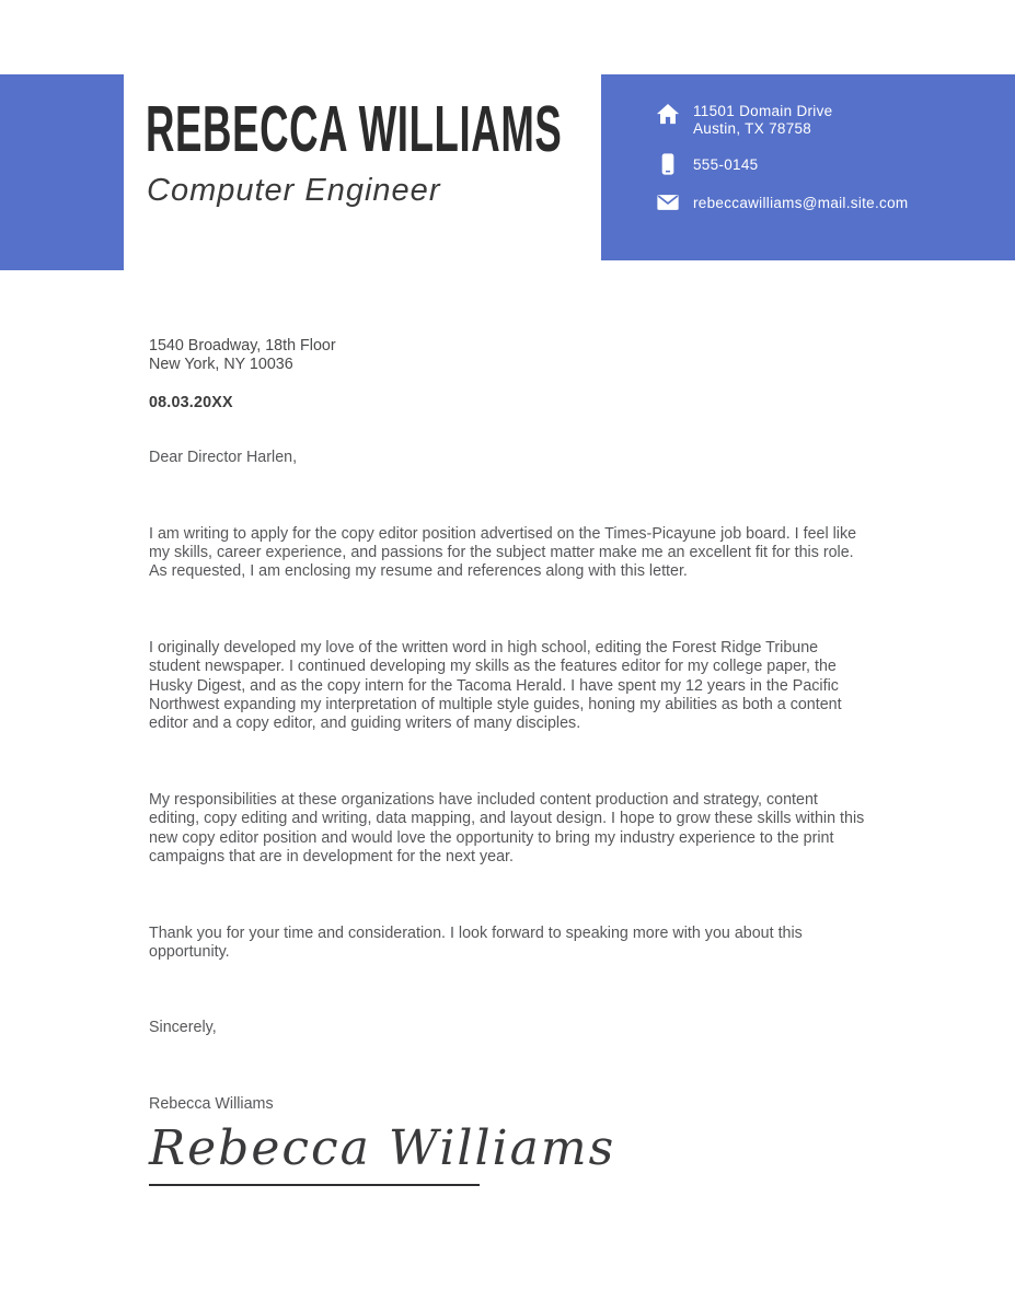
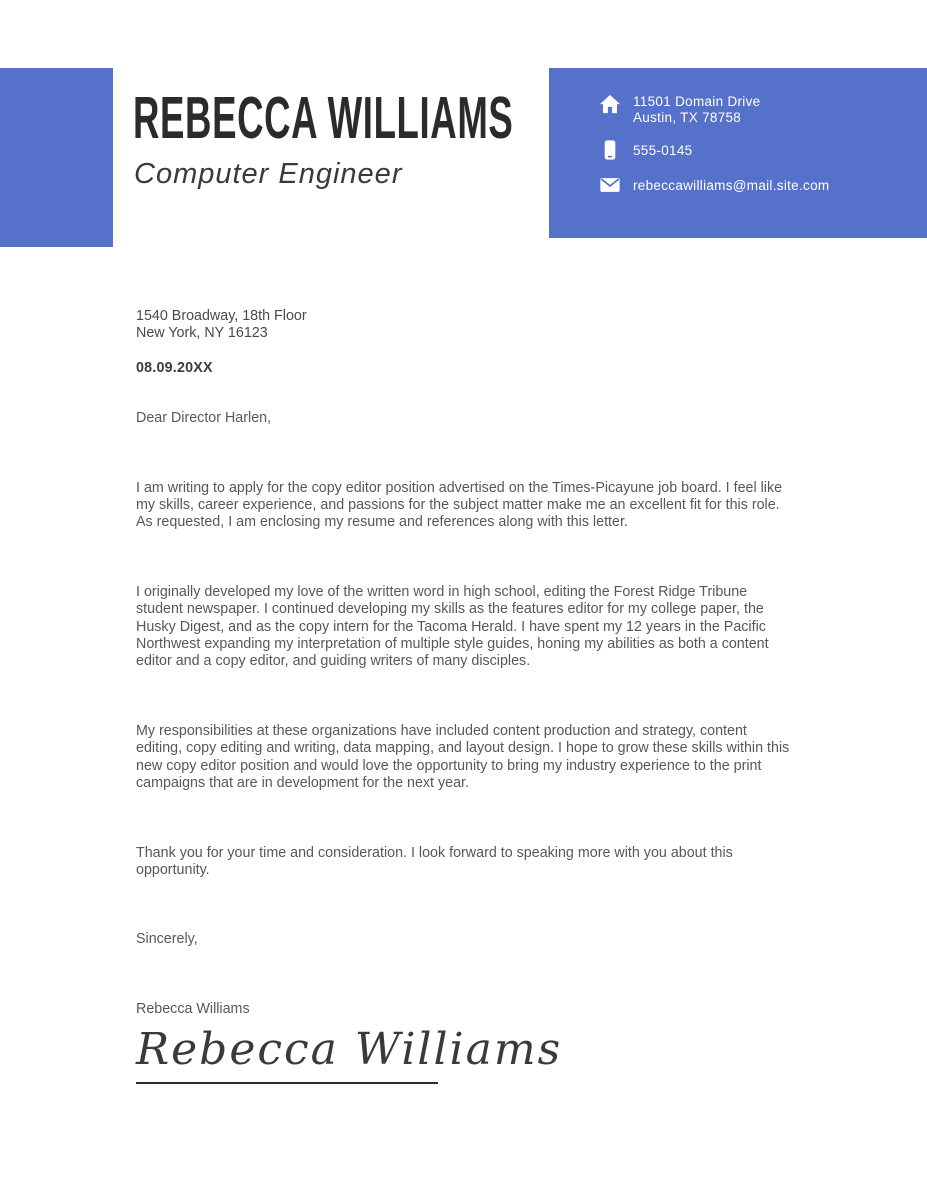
  REBECCA WILLIAMS
  Computer Engineer
  11501 Domain Drive
  Austin, TX 78758
  555-0145
  rebeccawilliams@mail.site.com
  1540 Broadway, 18th Floor
- New York, NY 10036
+ New York, NY 16123
- 08.03.20XX
+ 08.09.20XX
  Dear Director Harlen,
  I am writing to apply for the copy editor position advertised on the Times-Picayune job board. I feel like my skills, career experience, and passions for the subject matter make me an excellent fit for this role. As requested, I am enclosing my resume and references along with this letter.
  I originally developed my love of the written word in high school, editing the Forest Ridge Tribune student newspaper. I continued developing my skills as the features editor for my college paper, the Husky Digest, and as the copy intern for the Tacoma Herald. I have spent my 12 years in the Pacific Northwest expanding my interpretation of multiple style guides, honing my abilities as both a content editor and a copy editor, and guiding writers of many disciples.
  My responsibilities at these organizations have included content production and strategy, content editing, copy editing and writing, data mapping, and layout design. I hope to grow these skills within this new copy editor position and would love the opportunity to bring my industry experience to the print campaigns that are in development for the next year.
  Thank you for your time and consideration. I look forward to speaking more with you about this opportunity.
  Sincerely,
  Rebecca Williams
  Rebecca Williams
